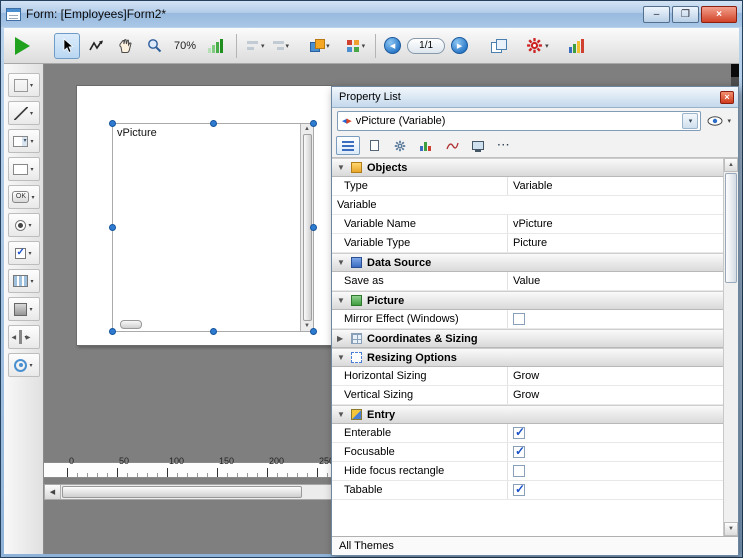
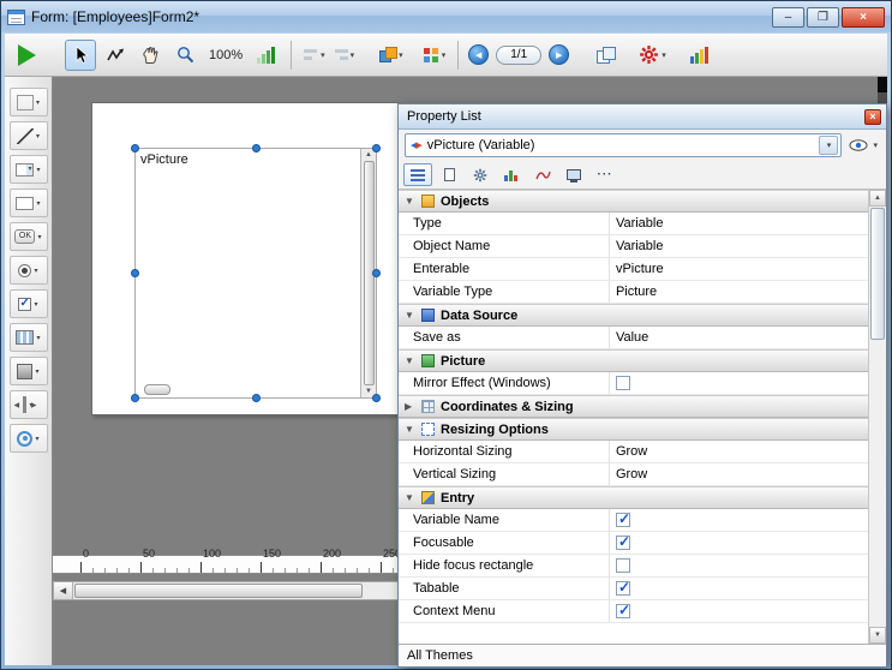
  Form: [Employees]Form2*
  –
  ❐
  ×
- 70%
+ 100%
  1/1
  vPicture
  0
  50
  100
  150
  200
  Property List
  ×
  vPicture (Variable)
  ···
  ▼
  Objects
  Type
  Variable
+ Object Name
  Variable
- Variable Name
+ Enterable
  vPicture
  Variable Type
  Picture
  ▼
  Data Source
  Save as
  Value
  ▼
  Picture
  Mirror Effect (Windows)
  ▶
  Coordinates & Sizing
  ▼
  Resizing Options
  Horizontal Sizing
  Grow
  Vertical Sizing
  Grow
  ▼
  Entry
- Enterable
+ Variable Name
  Focusable
  Hide focus rectangle
  Tabable
+ Context Menu
  All Themes
